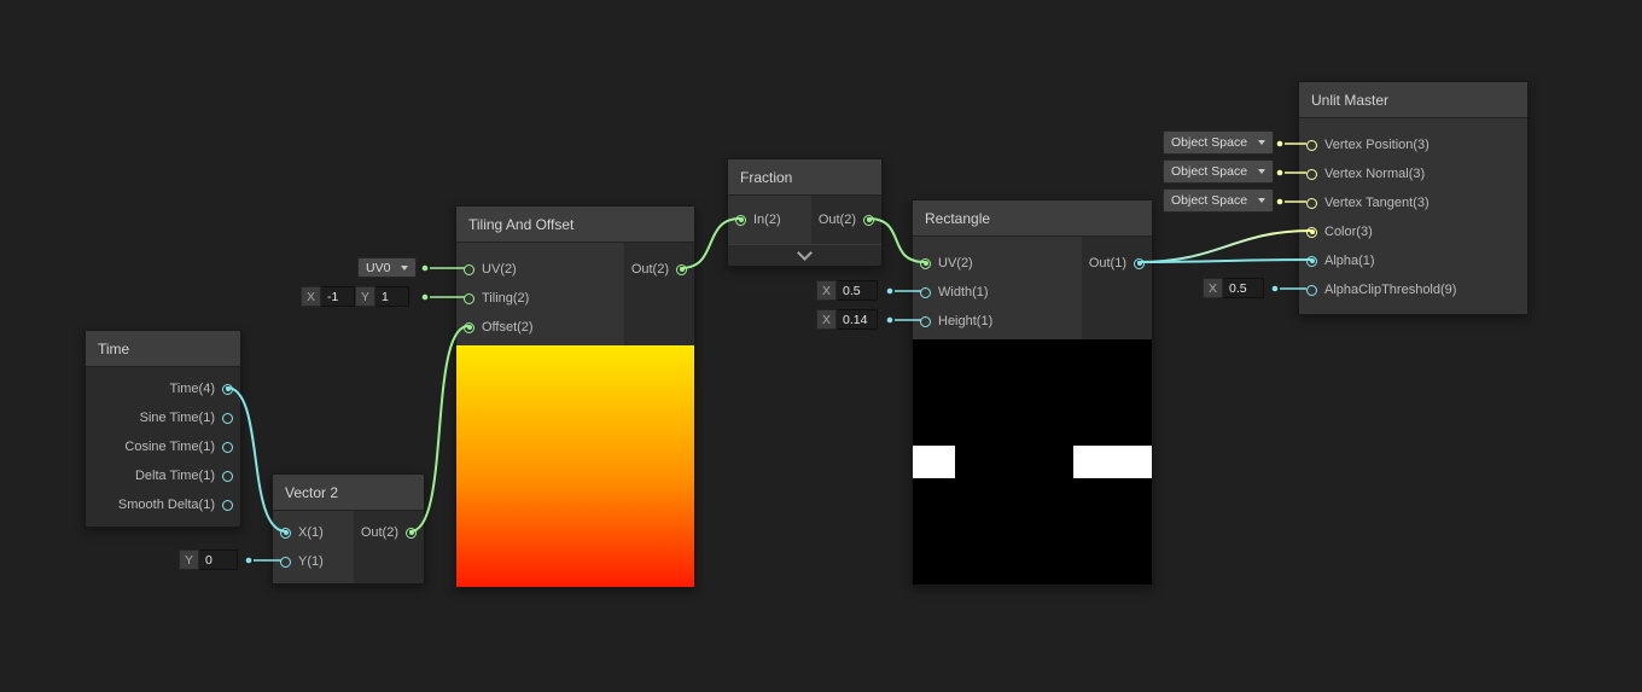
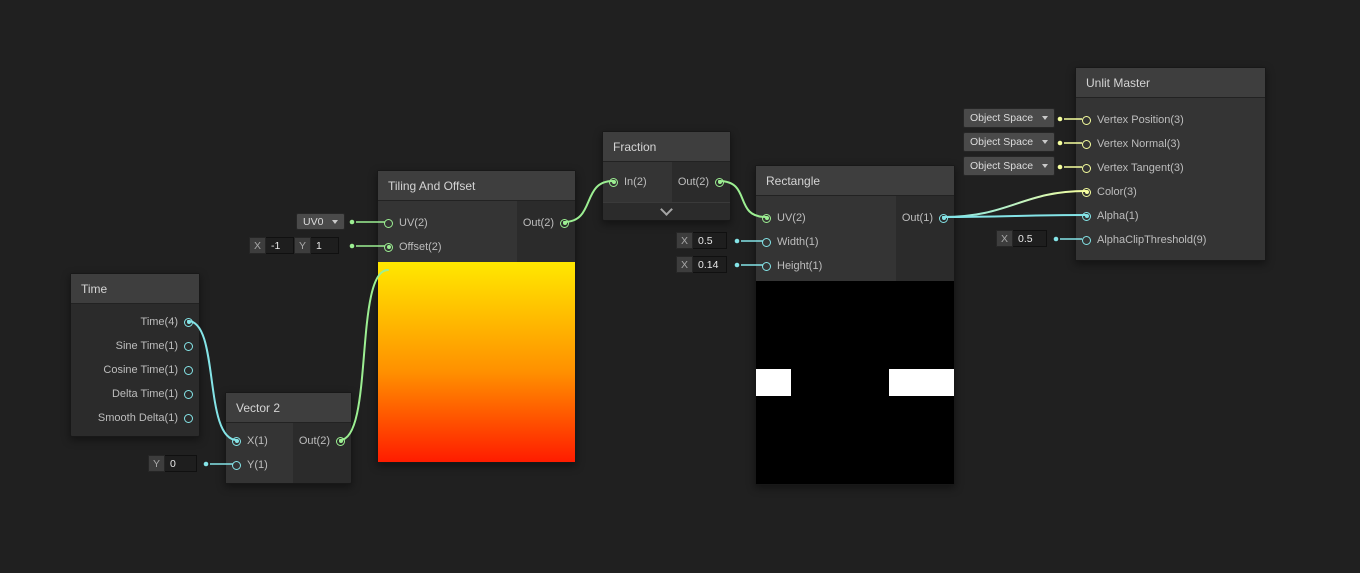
  Time
  Time(4)
  Sine Time(1)
  Cosine Time(1)
  Delta Time(1)
  Smooth Delta(1)
  Vector 2
  X(1)
  Y(1)
  Out(2)
  Tiling And Offset
  UV(2)
- Tiling(2)
  Offset(2)
  Out(2)
  Fraction
  In(2)
  Out(2)
  Rectangle
  UV(2)
  Width(1)
  Height(1)
  Out(1)
  Unlit Master
  Vertex Position(3)
  Vertex Normal(3)
  Vertex Tangent(3)
  Color(3)
  Alpha(1)
  AlphaClipThreshold(9)
  UV0
  X
  -1
  Y
  1
  Y
  0
  X
  0.5
  X
  0.14
  Object Space
  Object Space
  Object Space
  X
  0.5
